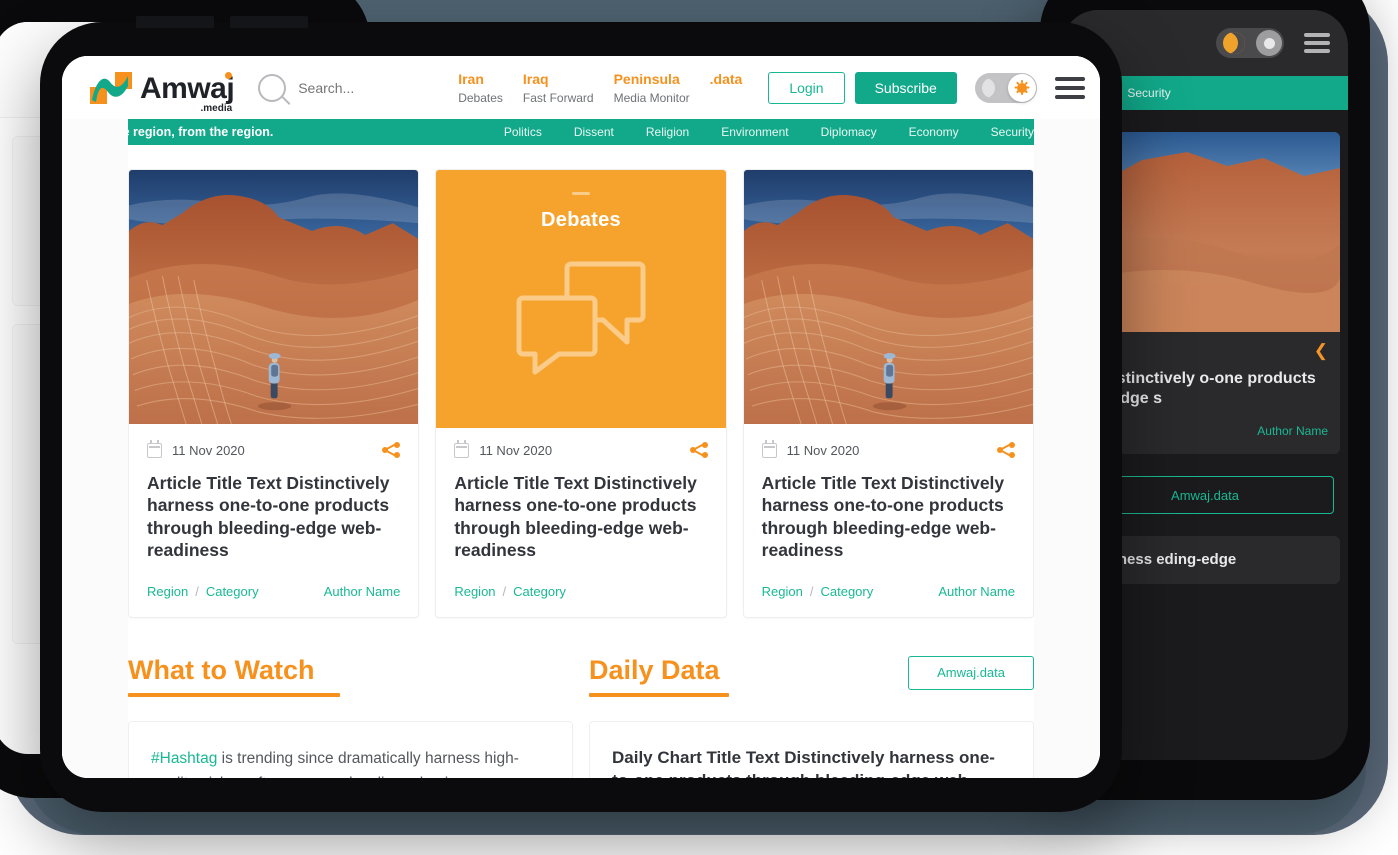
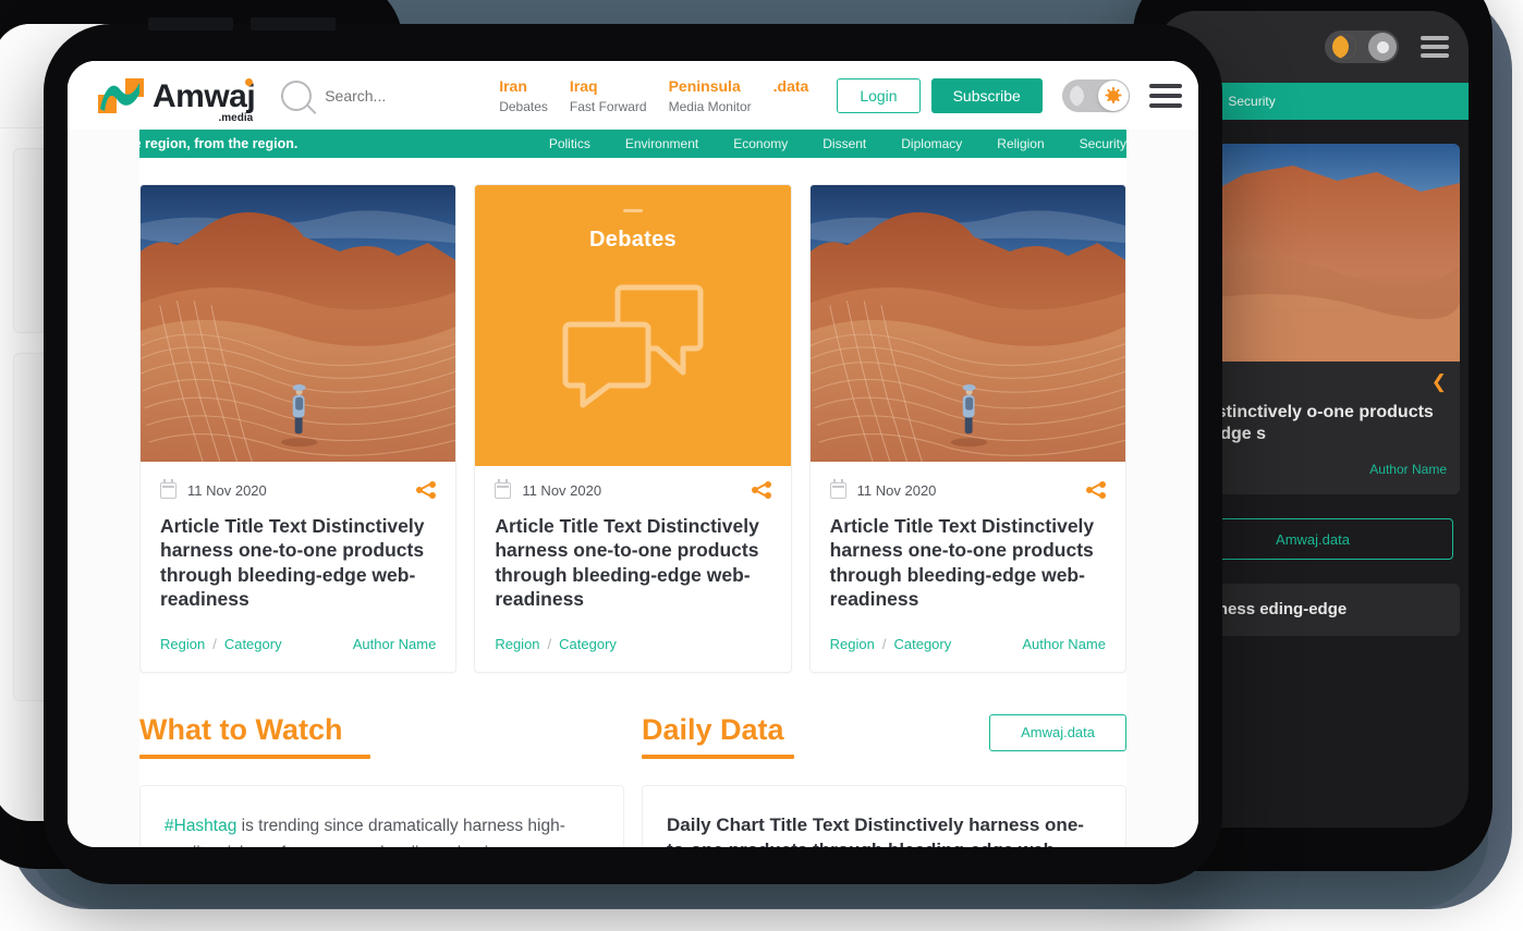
  Security
  ❮
  tinctively o-one products dge s
  Author Name
  Amwaj.data
  ness eding-edge
  Amwaj
  .media
  Search...
  Iran
  Debates
  Iraq
  Fast Forward
  Peninsula
  Media Monitor
  .data
  Login
  Subscribe
  region, from the region.
  Politics
- Dissent
+ Environment
- Religion
+ Economy
- Environment
+ Dissent
  Diplomacy
- Economy
+ Religion
  Security
  11 Nov 2020
  Article Title Text Distinctively harness one-to-one products through bleeding-edge web-readiness
  Region
  /
  Category
  Author Name
  Debates
  11 Nov 2020
  Article Title Text Distinctively harness one-to-one products through bleeding-edge web-readiness
  Region
  /
  Category
  11 Nov 2020
  Article Title Text Distinctively harness one-to-one products through bleeding-edge web-readiness
  Region
  /
  Category
  Author Name
  What to Watch
  Daily Data
  Amwaj.data
